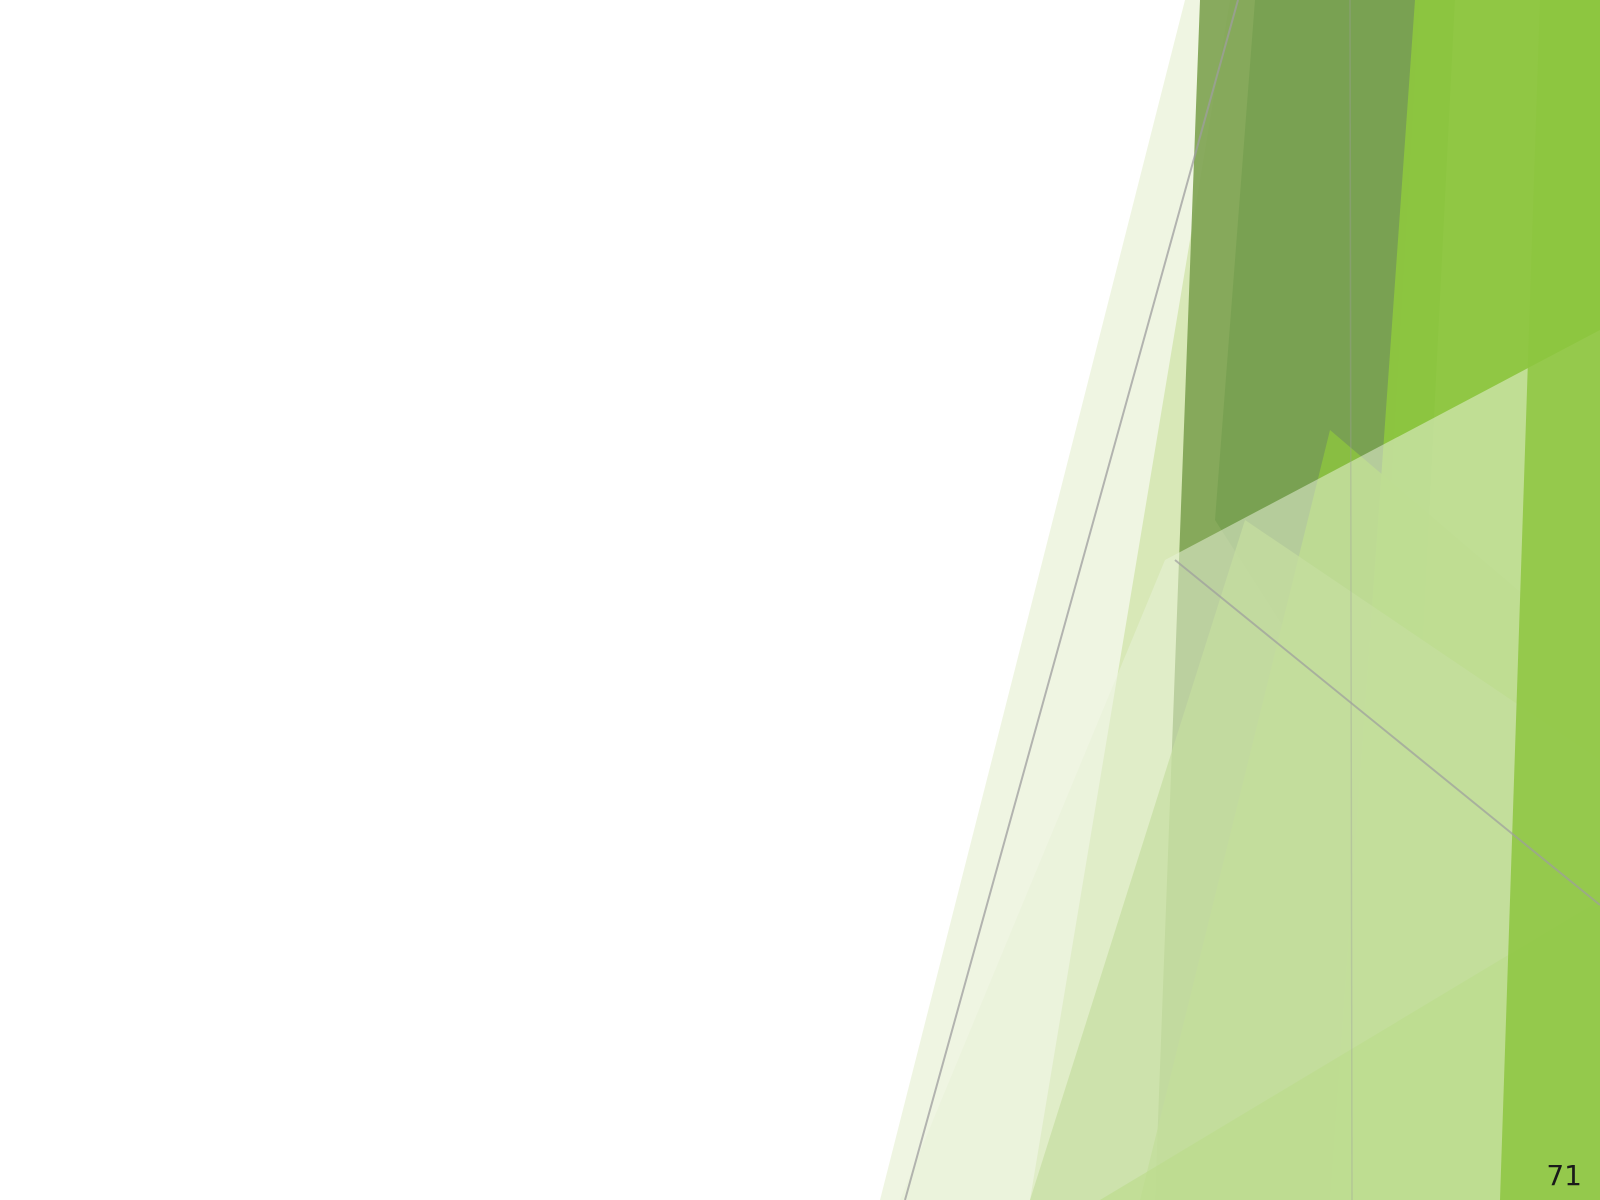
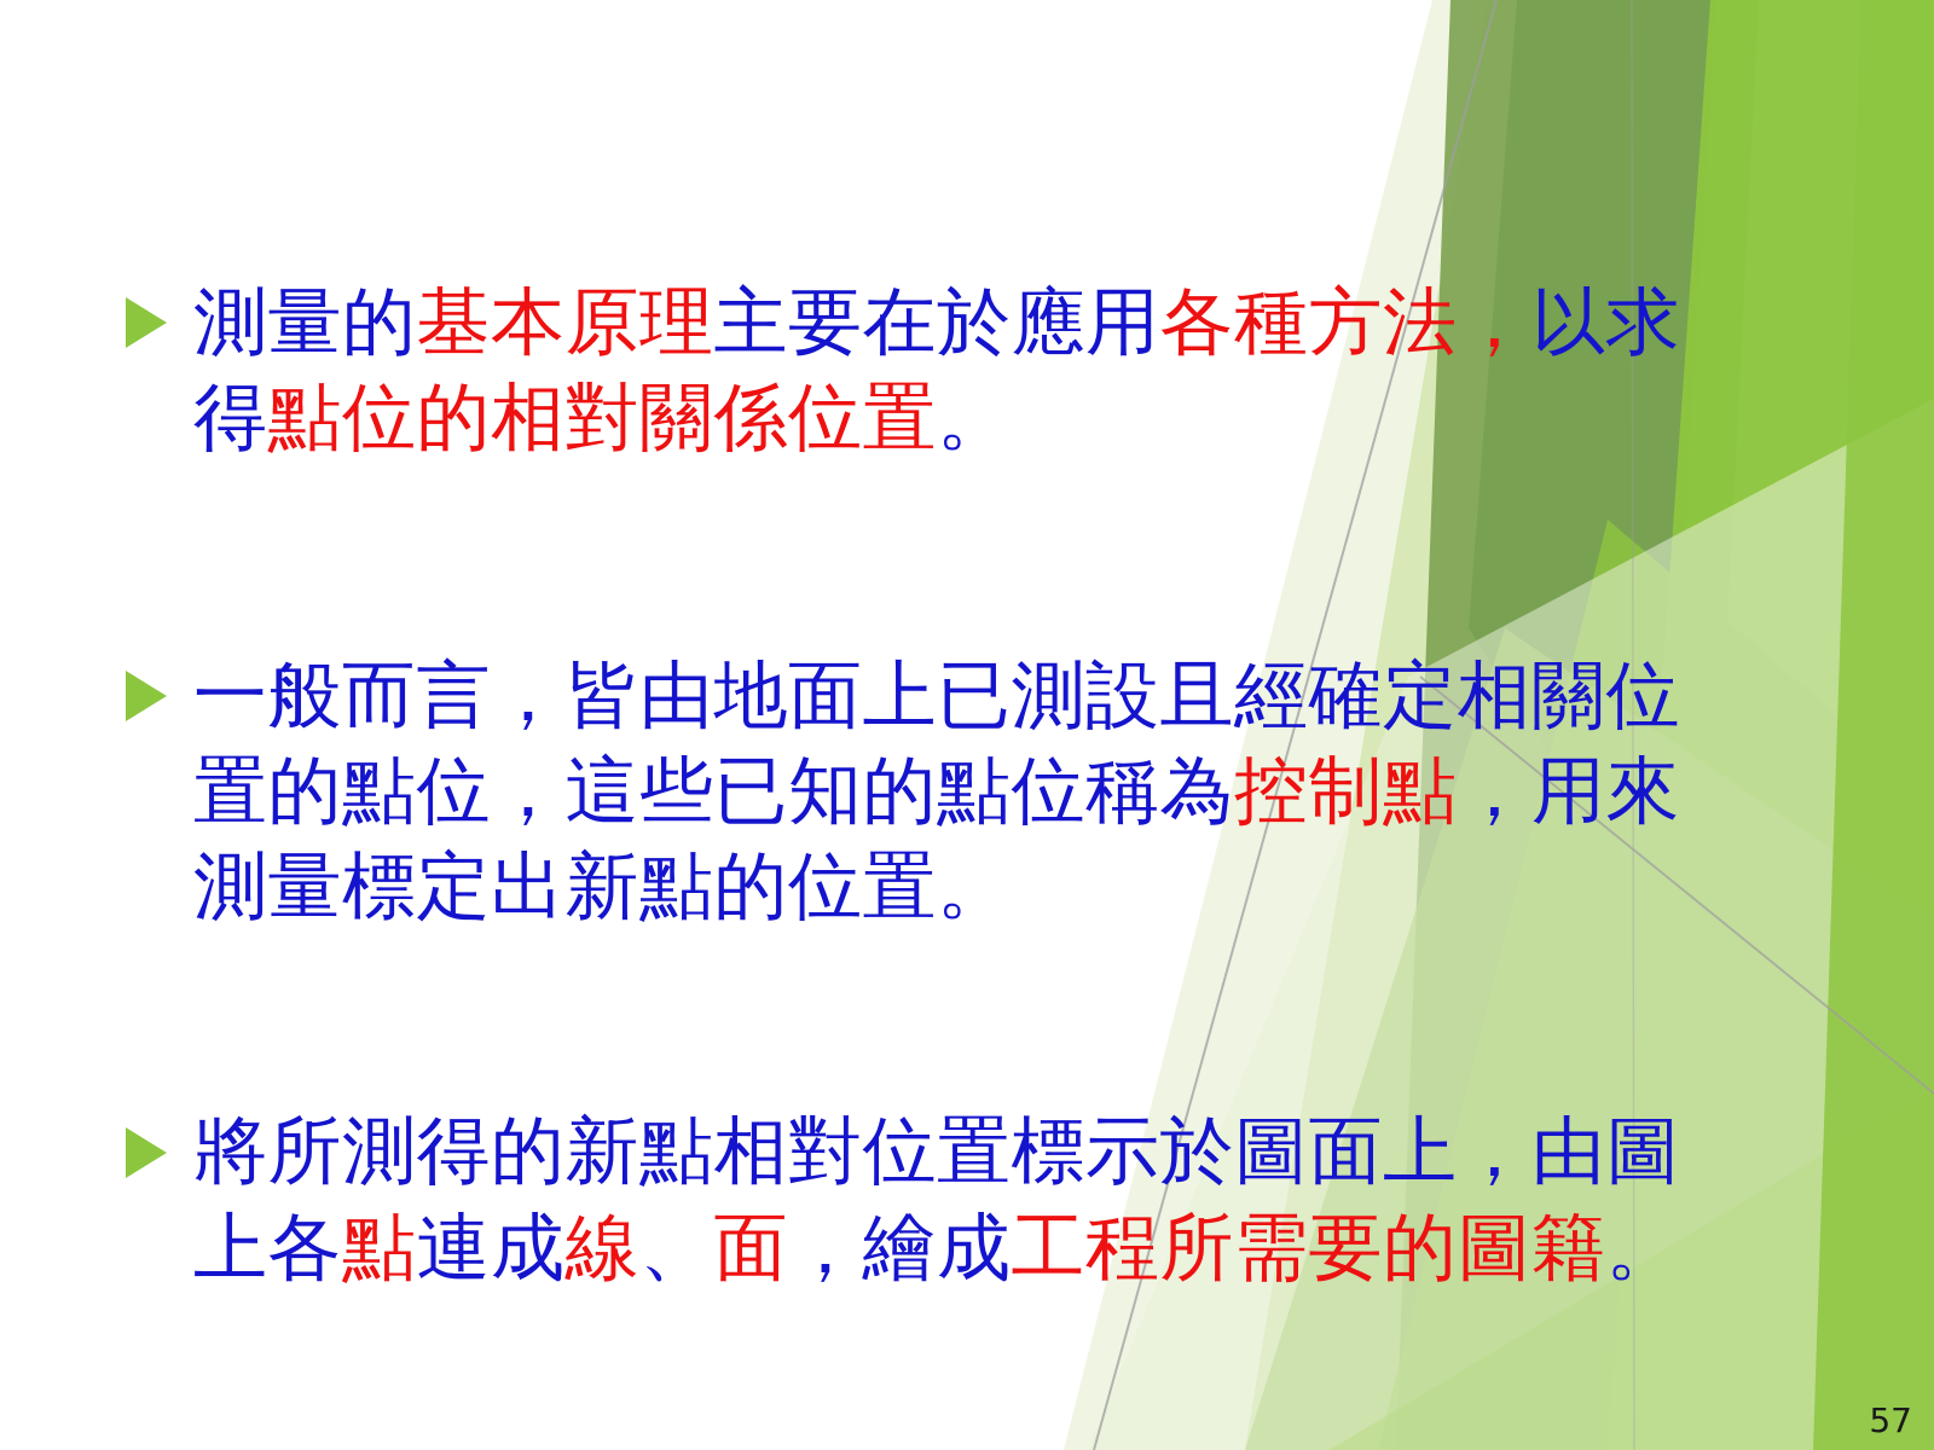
+ 測量的基本原理主要在於應用各種方法，以求得點位的相對關係位置。
+ 一般而言，皆由地面上已測設且經確定相關位置的點位，這些已知的點位稱為控制點，用來測量標定出新點的位置。
+ 將所測得的新點相對位置標示於圖面上，由圖上各點連成線、面，繪成工程所需要的圖籍。
- 71
+ 57
